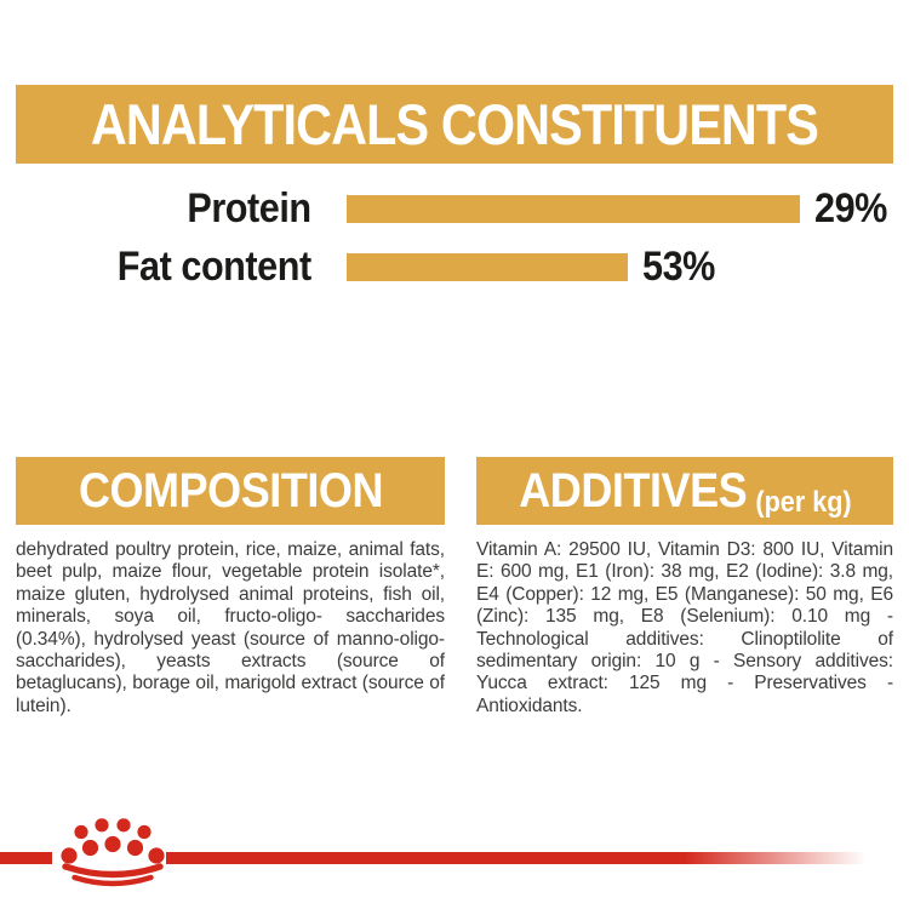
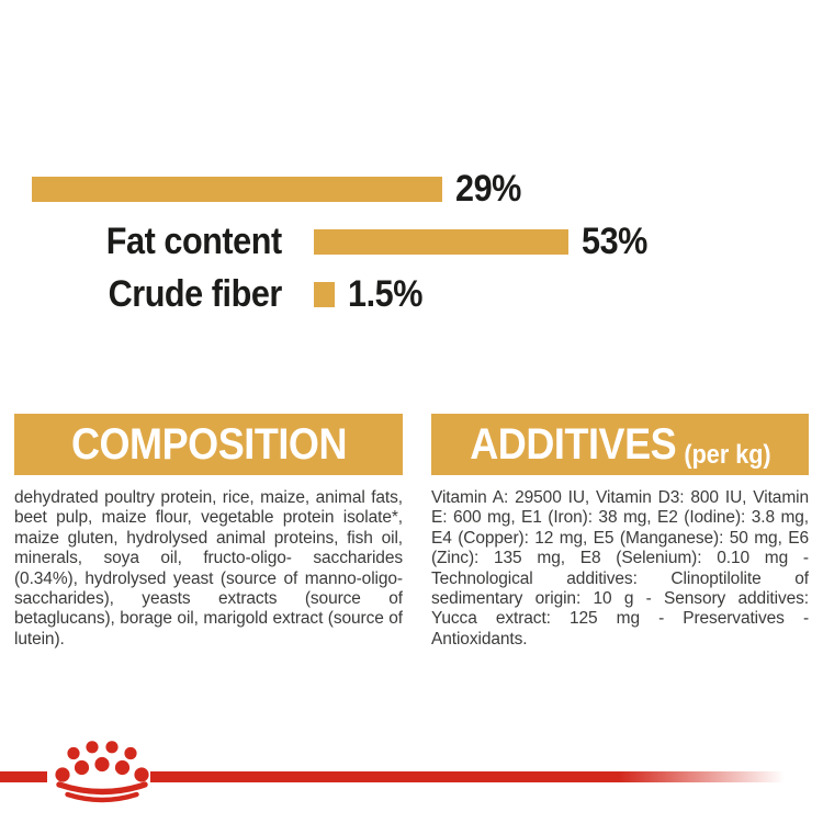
- ANALYTICALS CONSTITUENTS
- Protein
  29%
  Fat content
  53%
+ Crude fiber
+ 1.5%
  COMPOSITION
  dehydrated poultry protein, rice, maize, animal fats, beet pulp, maize flour, vegetable protein isolate*, maize gluten, hydrolysed animal proteins, fish oil, minerals, soya oil, fructo-oligo- saccharides (0.34%), hydrolysed yeast (source of manno-oligo-saccharides), yeasts extracts (source of betaglucans), borage oil, marigold extract (source of lutein).
  ADDITIVES (per kg)
  Vitamin A: 29500 IU, Vitamin D3: 800 IU, Vitamin E: 600 mg, E1 (Iron): 38 mg, E2 (Iodine): 3.8 mg, E4 (Copper): 12 mg, E5 (Manganese): 50 mg, E6 (Zinc): 135 mg, E8 (Selenium): 0.10 mg - Technological additives: Clinoptilolite of sedimentary origin: 10 g - Sensory additives: Yucca extract: 125 mg - Preservatives - Antioxidants.
